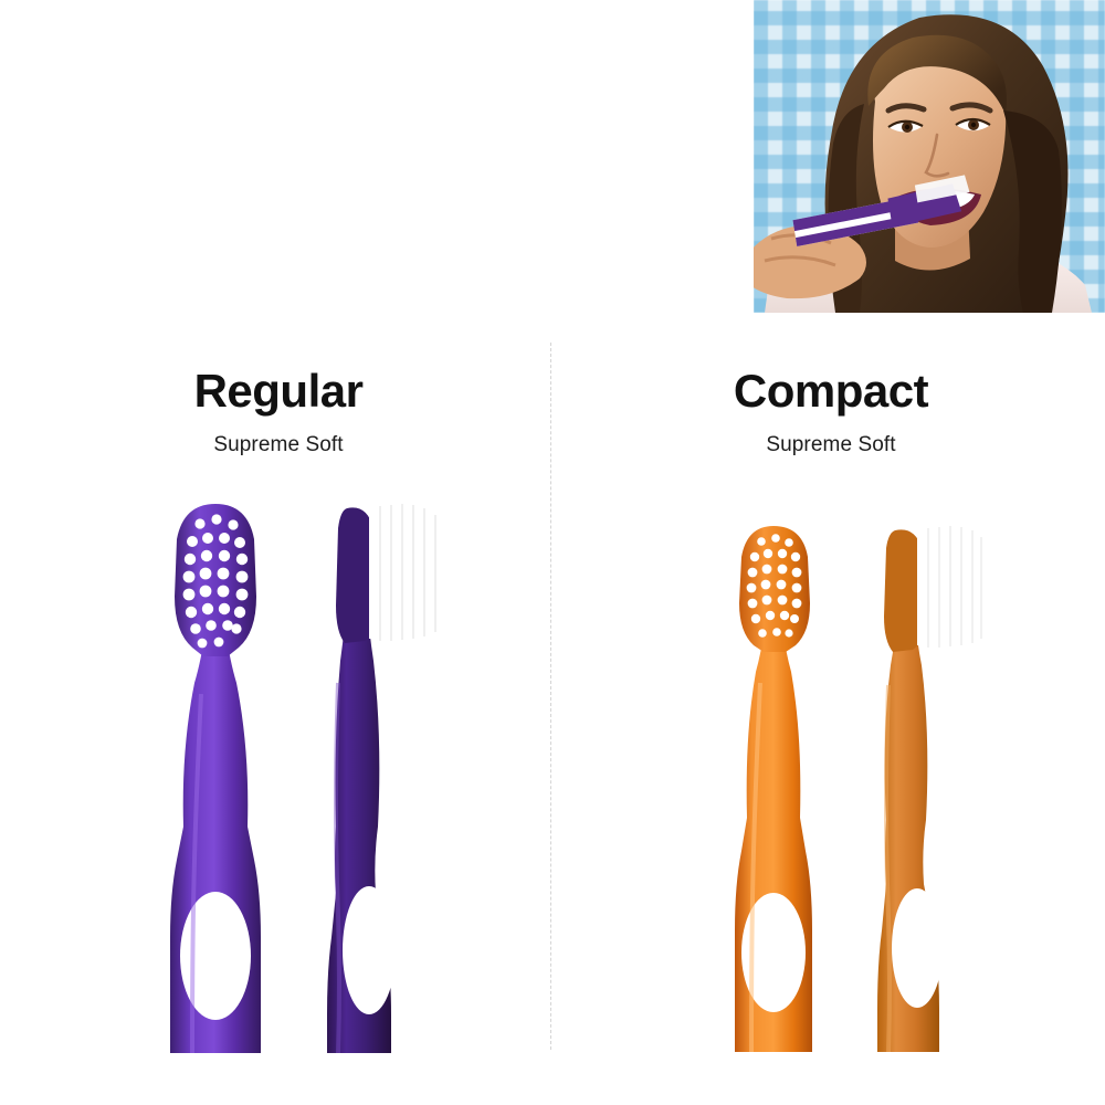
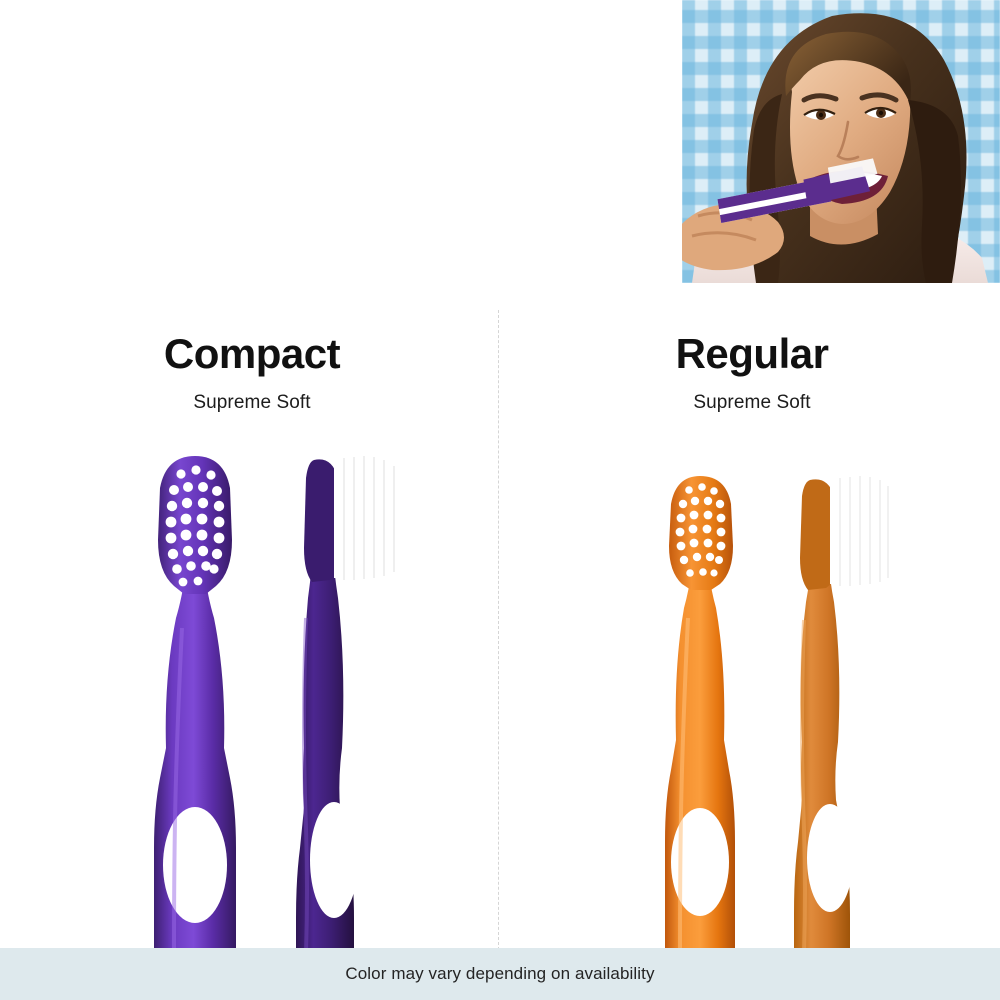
- Regular
+ Compact
  Supreme Soft
- Compact
+ Regular
  Supreme Soft
+ Color may vary depending on availability
